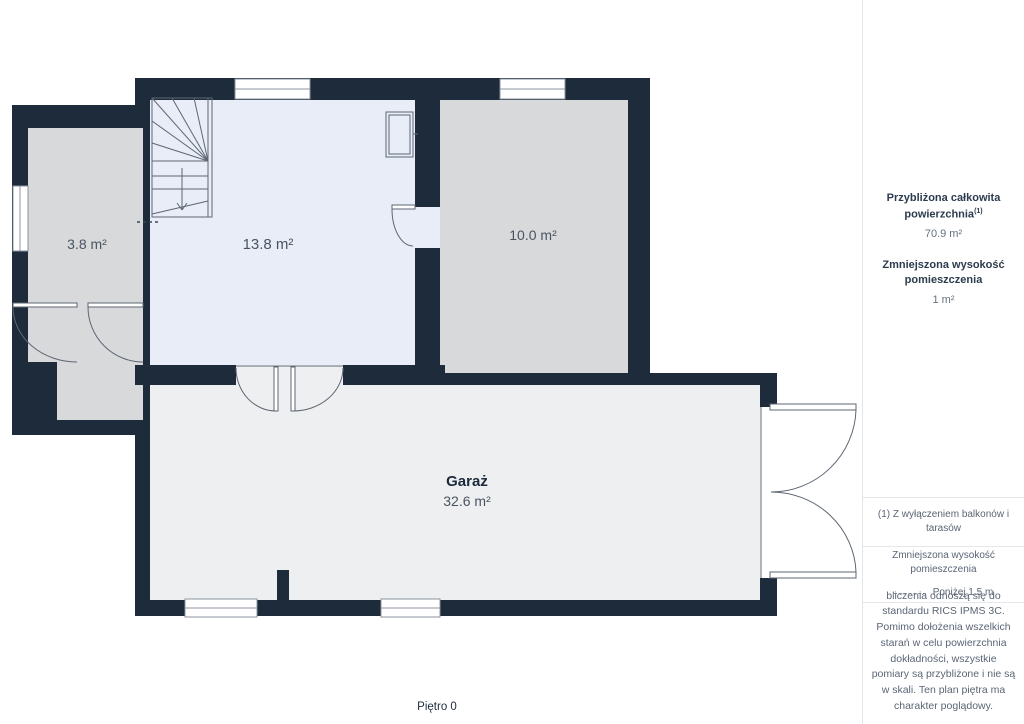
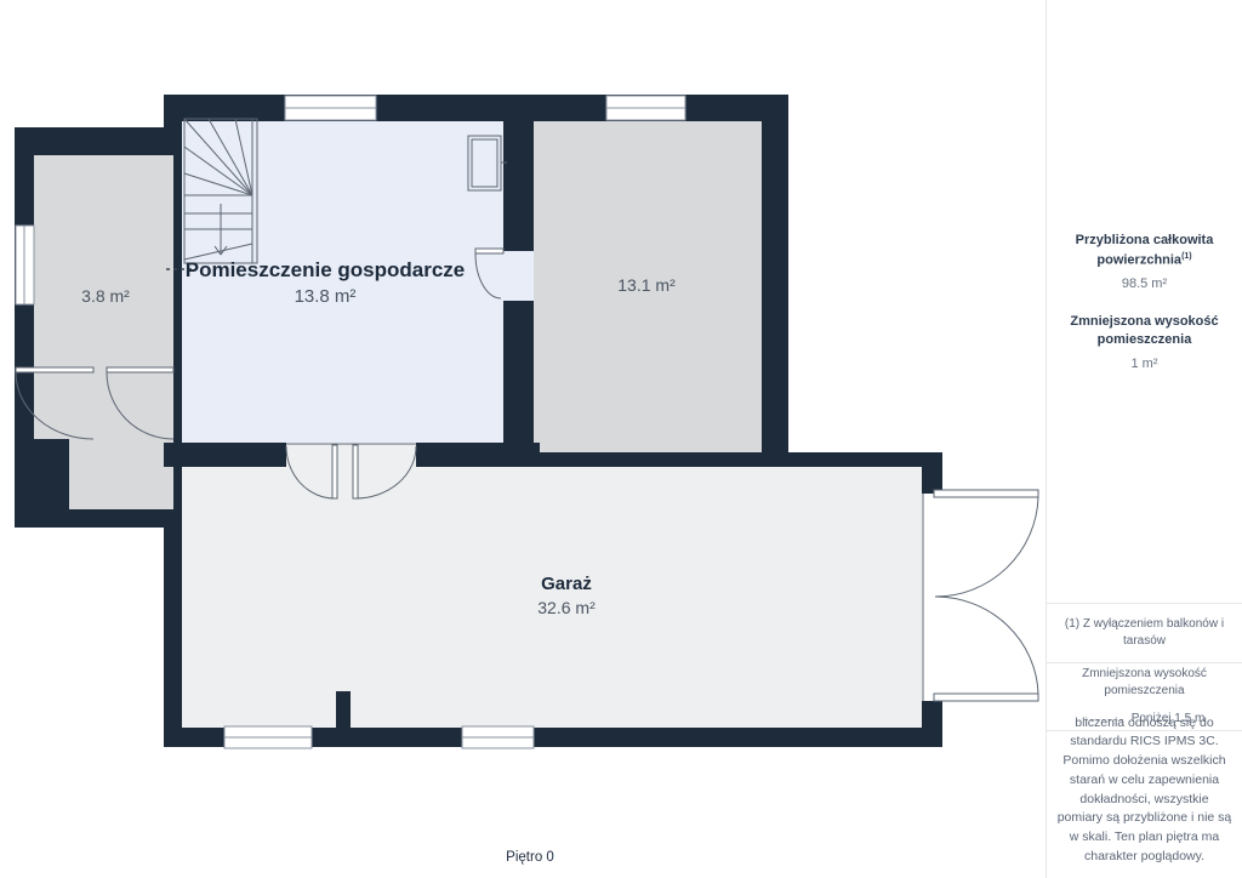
+ Pomieszczenie gospodarcze
  13.8 m²
- 10.0 m²
+ 13.1 m²
  3.8 m²
  Garaż
  32.6 m²
  Piętro 0
  Przybliżona całkowita powierzchnia
- 70.9 m²
+ 98.5 m²
  Zmniejszona wysokość pomieszczenia
  1 m²
  (1) Z wyłączeniem balkonów i tarasów
  Zmniejszona wysokość pomieszczenia
  Poniżej 1.5 m
- bliczenia odnoszą się do standardu RICS IPMS 3C. Pomimo dołożenia wszelkich starań w celu powierzchnia dokładności, wszystkie pomiary są przybliżone i nie są w skali. Ten plan piętra ma charakter poglądowy.
+ bliczenia odnoszą się do standardu RICS IPMS 3C. Pomimo dołożenia wszelkich starań w celu zapewnienia dokładności, wszystkie pomiary są przybliżone i nie są w skali. Ten plan piętra ma charakter poglądowy.
